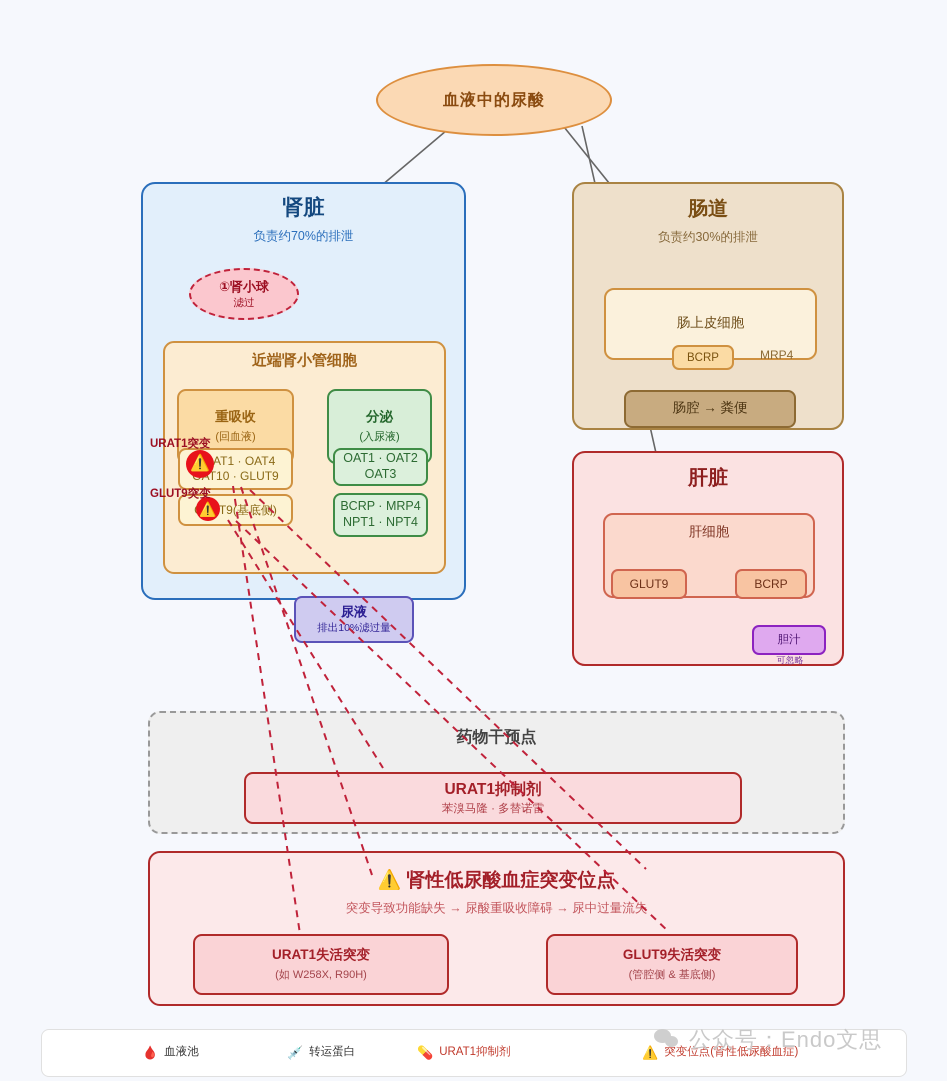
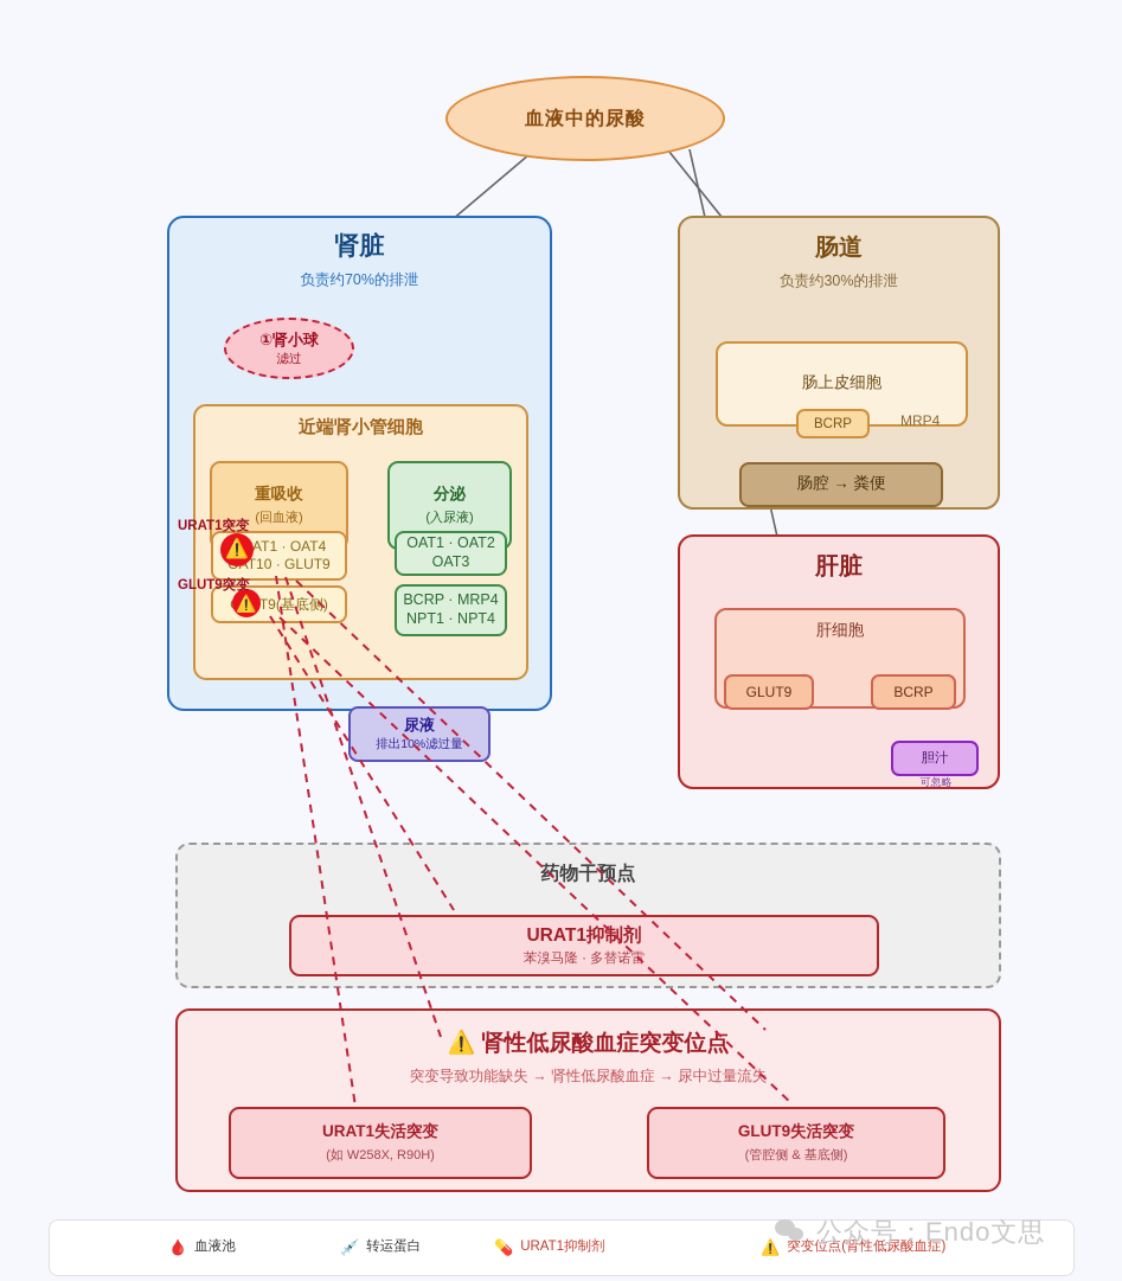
  血液中的尿酸
  肾脏
  负责约70%的排泄
  ①肾小球
  滤过
  近端肾小管细胞
  重吸收
  (回血液)
  分泌
  (入尿液)
  AT1 · OAT4
  T10 · GLUT9
  T9(基底侧)
  OAT1 · OAT2
  OAT3
  BCRP · MRP4
  NPT1 · NPT4
  ⚠️
  ⚠️
  URAT1突变
  GLUT9突变
  尿液
  排出10%滤过量
  肠道
  负责约30%的排泄
  肠上皮细胞
  BCRP
  MRP4
  肠腔 → 粪便
  肝脏
  肝细胞
  GLUT9
  BCRP
  胆汁
  可忽略
  物干预点
  URAT1抑制剂
  苯溴马隆 · 多替诺
  ⚠️ 肾性低尿酸血症突变位点
- 突变导致功能缺失 → 尿酸重吸收障碍 → 尿中过量流失
+ 突变导致功能缺失 → 肾性低尿酸血症 → 尿中过量流失
  URAT1失活突变
  (如 W258X, R90H)
  GLUT9失活突变
  (管腔侧 & 基底侧)
  🩸
  血液池
  💉
  转运蛋白
  💊
  URAT1抑制剂
  ⚠️
  突变位点(肾性低尿酸血症)
  公众号：Endo文思
